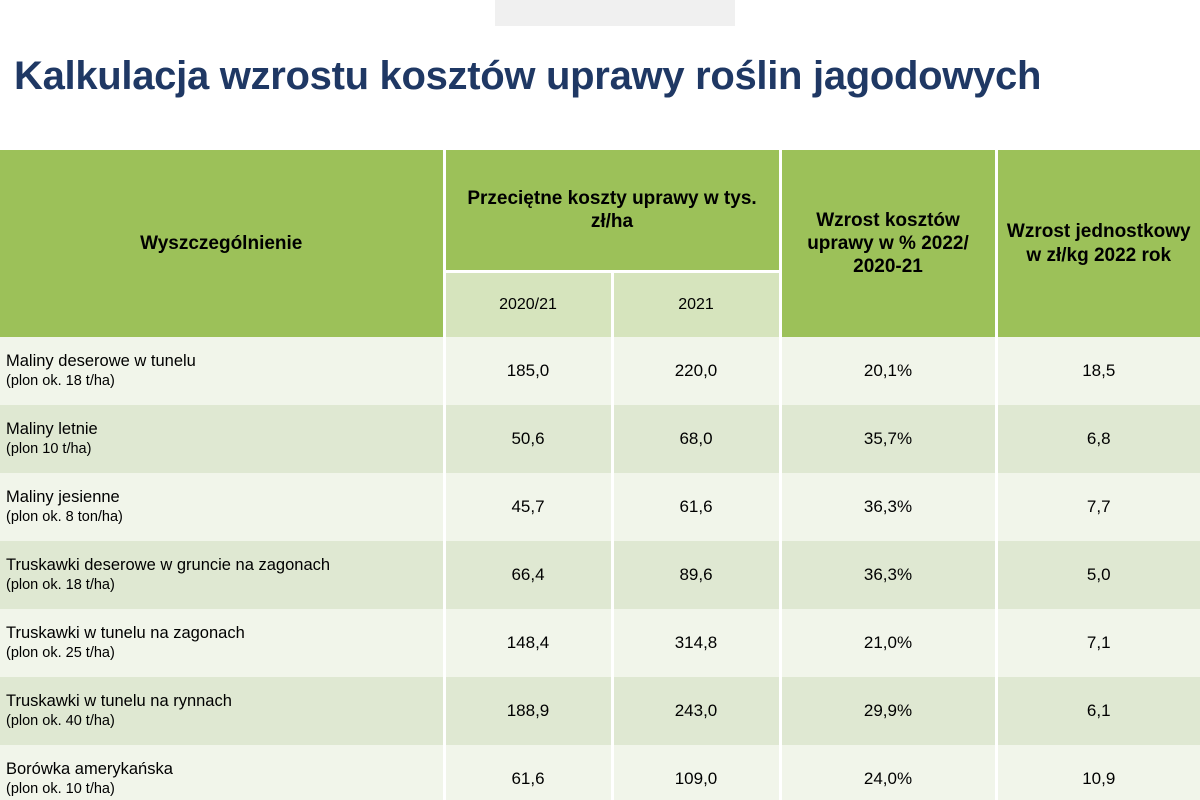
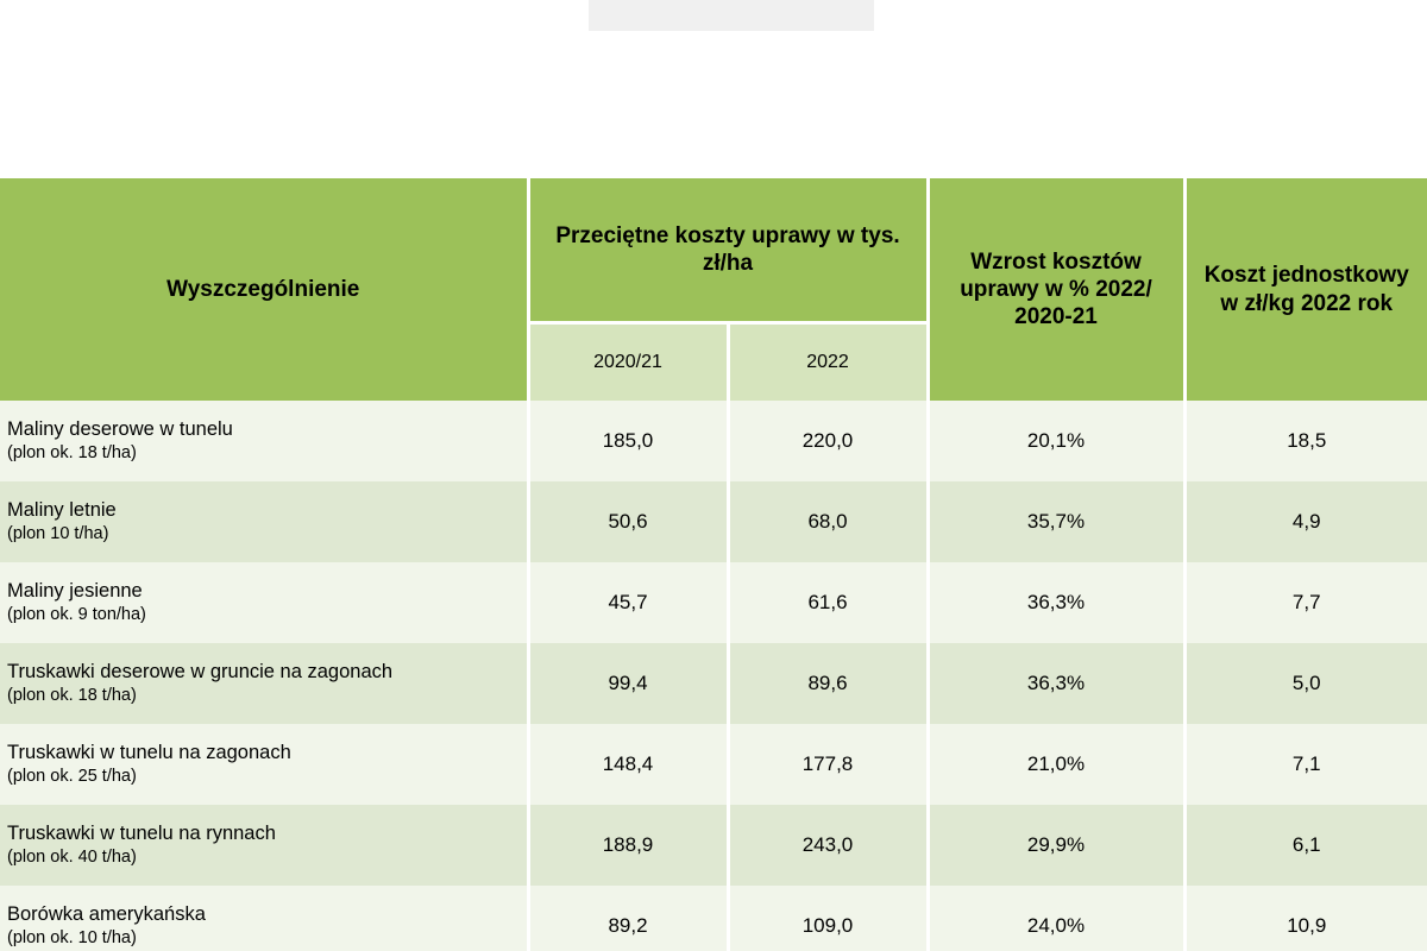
- Kalkulacja wzrostu kosztów uprawy roślin jagodowych
- Wyszczególnienie	Przeciętne koszty uprawy w tys. zł/ha	Wzrost kosztów uprawy w % 2022/ 2020-21	Wzrost jednostkowy w zł/kg 2022 rok
+ Wyszczególnienie	Przeciętne koszty uprawy w tys. zł/ha	Wzrost kosztów uprawy w % 2022/ 2020-21	Koszt jednostkowy w zł/kg 2022 rok
- 2020/21	2021
+ 2020/21	2022
  Maliny deserowe w tunelu (plon ok. 18 t/ha)	185,0	220,0	20,1%	18,5
- Maliny letnie (plon 10 t/ha)	50,6	68,0	35,7%	6,8
+ Maliny letnie (plon 10 t/ha)	50,6	68,0	35,7%	4,9
- Maliny jesienne (plon ok. 8 ton/ha)	45,7	61,6	36,3%	7,7
+ Maliny jesienne (plon ok. 9 ton/ha)	45,7	61,6	36,3%	7,7
- Truskawki deserowe w gruncie na zagonach (plon ok. 18 t/ha)	66,4	89,6	36,3%	5,0
+ Truskawki deserowe w gruncie na zagonach (plon ok. 18 t/ha)	99,4	89,6	36,3%	5,0
- Truskawki w tunelu na zagonach (plon ok. 25 t/ha)	148,4	314,8	21,0%	7,1
+ Truskawki w tunelu na zagonach (plon ok. 25 t/ha)	148,4	177,8	21,0%	7,1
  Truskawki w tunelu na rynnach (plon ok. 40 t/ha)	188,9	243,0	29,9%	6,1
- Borówka amerykańska (plon ok. 10 t/ha)	61,6	109,0	24,0%	10,9
+ Borówka amerykańska (plon ok. 10 t/ha)	89,2	109,0	24,0%	10,9
